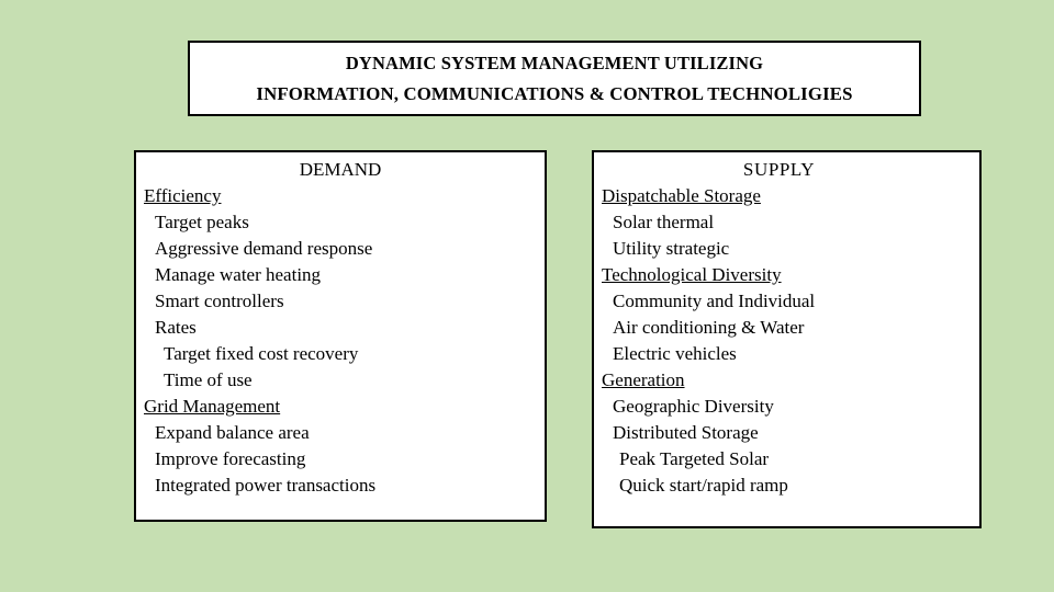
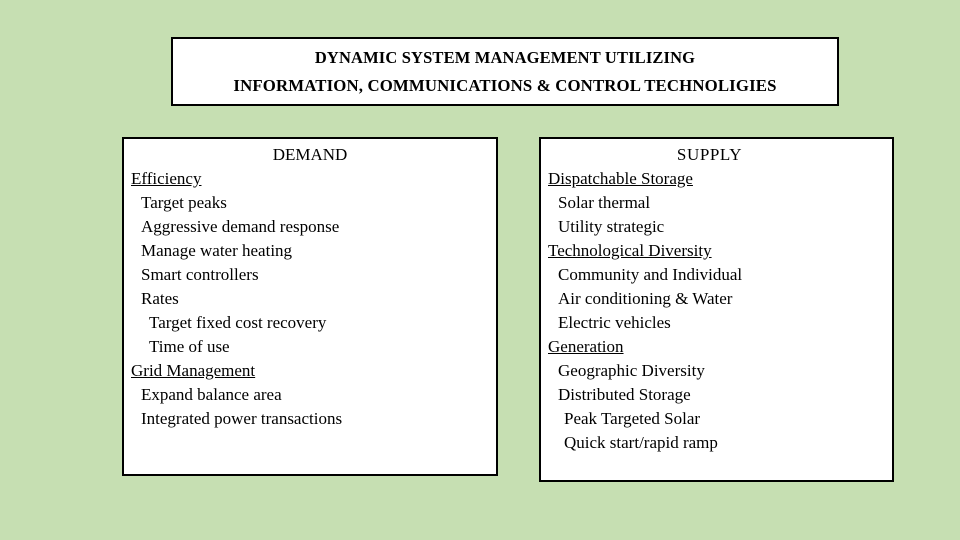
  DYNAMIC SYSTEM MANAGEMENT UTILIZING
  INFORMATION, COMMUNICATIONS & CONTROL TECHNOLIGIES
  DEMAND
  Efficiency
  Target peaks
  Aggressive demand response
  Manage water heating
  Smart controllers
  Rates
  Target fixed cost recovery
  Time of use
  Grid Management
  Expand balance area
- Improve forecasting
  Integrated power transactions
  SUPPLY
  Dispatchable Storage
  Solar thermal
  Utility strategic
  Technological Diversity
  Community and Individual
  Air conditioning & Water
  Electric vehicles
  Generation
  Geographic Diversity
  Distributed Storage
  Peak Targeted Solar
  Quick start/rapid ramp
